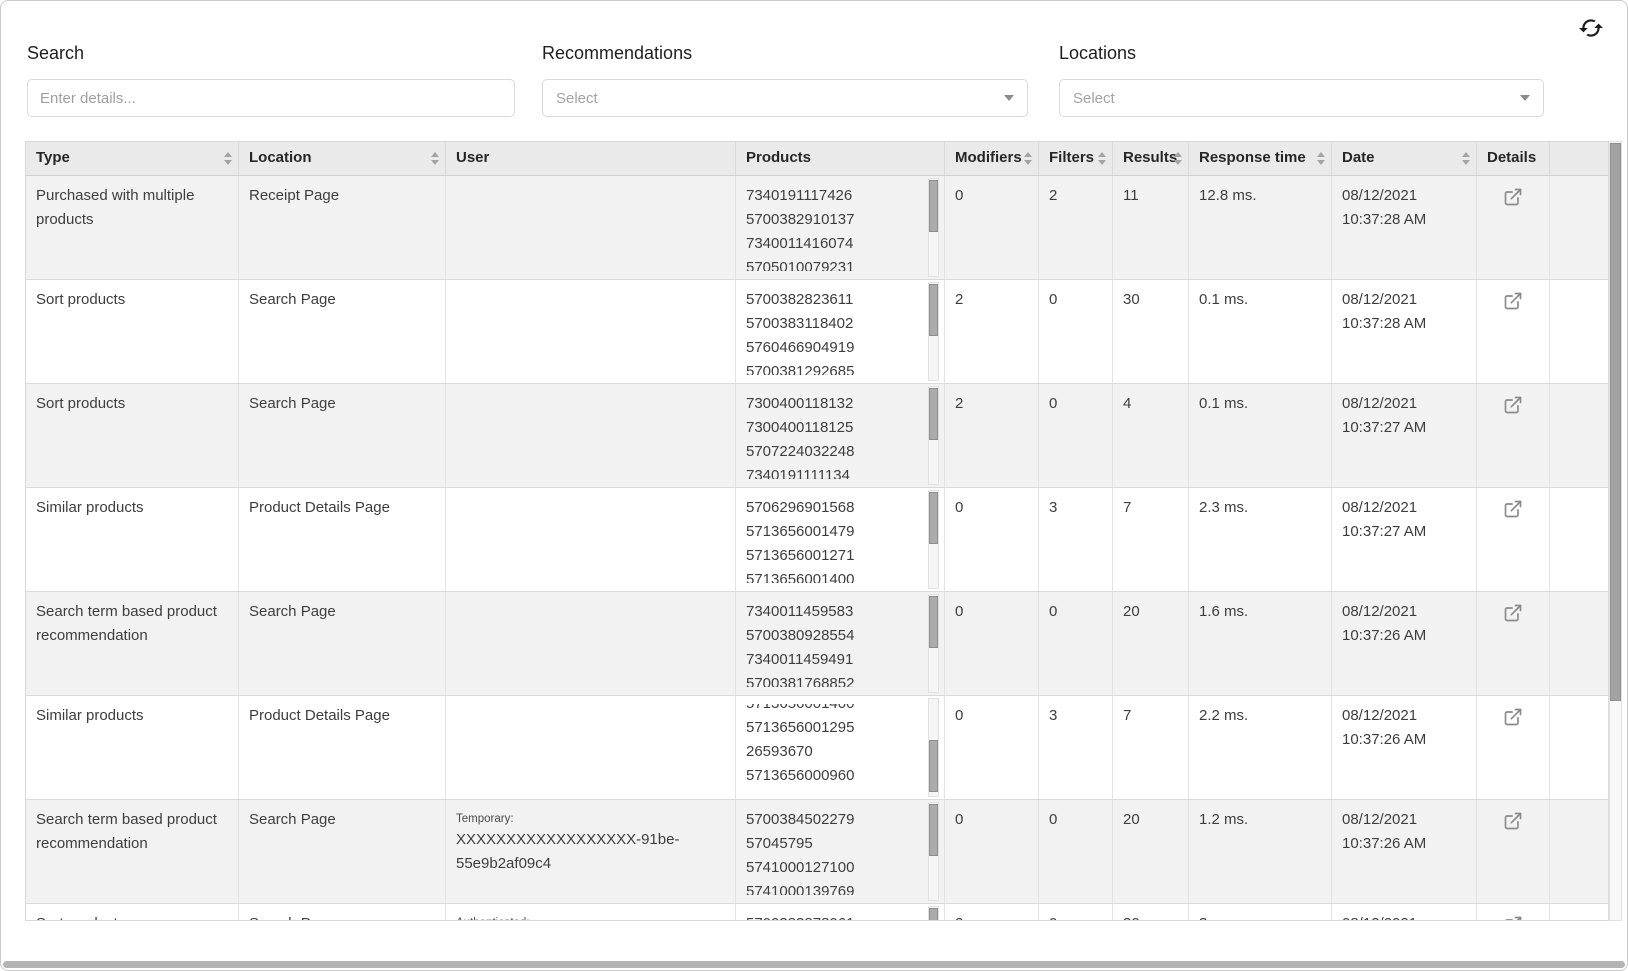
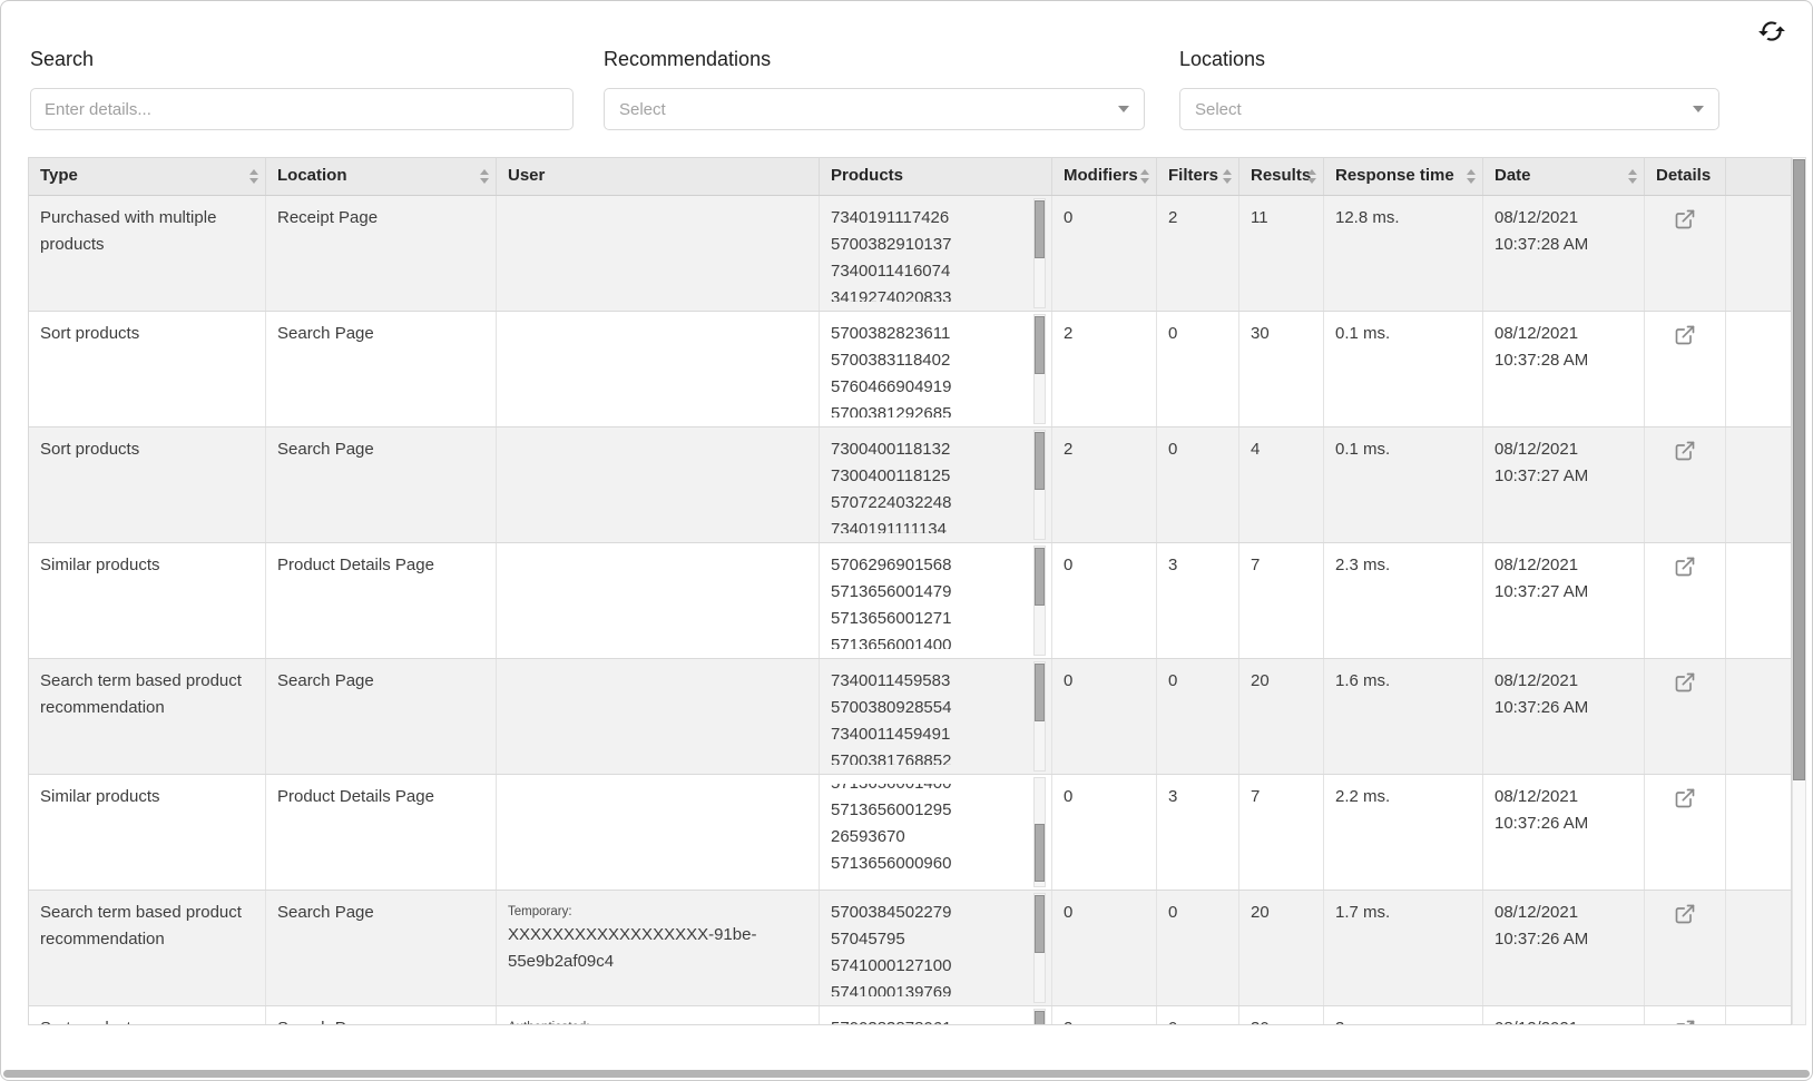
  Search
  Enter details...
  Recommendations
  Select
  Locations
  Select
  Type
  Location
  User
  Products
  Modifiers
  Filters
  Results
  Response time
  Date
  Details
  Purchased with multiple products
  Receipt Page
  7340191117426
  5700382910137
  7340011416074
- 5705010079231
+ 3419274020833
  0
  2
  11
  12.8 ms.
  08/12/2021
  10:37:28 AM
  Sort products
  Search Page
  5700382823611
  5700383118402
  5760466904919
  5700381292685
  2
  0
  30
  0.1 ms.
  08/12/2021
  10:37:28 AM
  Sort products
  Search Page
  7300400118132
  7300400118125
  5707224032248
  7340191111134
  2
  0
  4
  0.1 ms.
  08/12/2021
  10:37:27 AM
  Similar products
  Product Details Page
  5706296901568
  5713656001479
  5713656001271
  5713656001400
  0
  3
  7
  2.3 ms.
  08/12/2021
  10:37:27 AM
  Search term based product recommendation
  Search Page
  7340011459583
  5700380928554
  7340011459491
  5700381768852
  0
  0
  20
  1.6 ms.
  08/12/2021
  10:37:26 AM
  Similar products
  Product Details Page
  5713656001400
  5713656001295
  26593670
  5713656000960
  0
  3
  7
  2.2 ms.
  08/12/2021
  10:37:26 AM
  Search term based product recommendation
  Search Page
  Temporary:
  XXXXXXXXXXXXXXXXXX-91be-55e9b2af09c4
  5700384502279
  57045795
  5741000127100
  5741000139769
  0
  0
  20
- 1.2 ms.
+ 1.7 ms.
  08/12/2021
  10:37:26 AM
